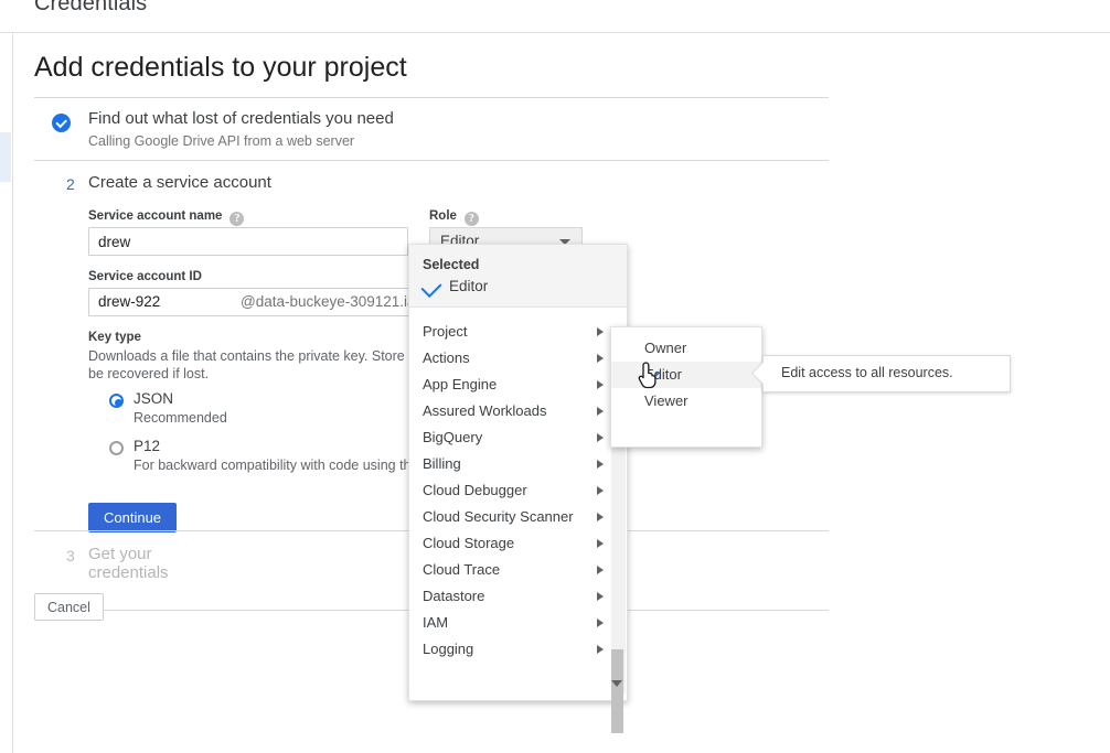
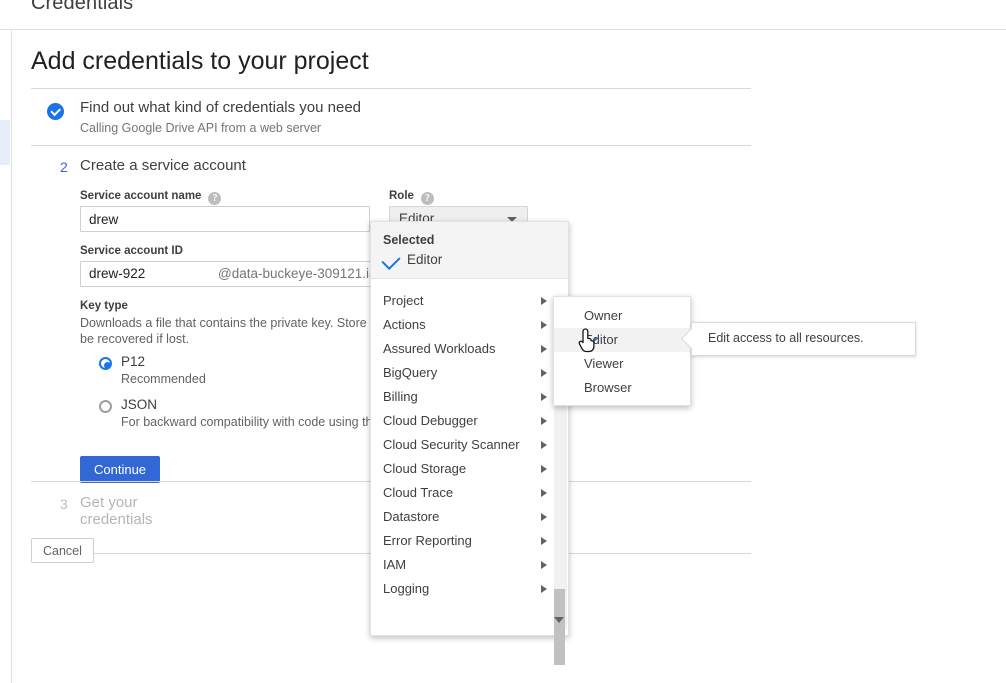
  Credentials
  Add credentials to your project
- Find out what lost of credentials you need
+ Find out what kind of credentials you need
  Calling Google Drive API from a web server
  2
  Create a service account
  Service account name ?
  drew
  Role ?
  Editor
  Service account ID
  drew-922
  @data-buckeye-309121.i
  Key type
  Downloads a file that contains the private key. Store
  be recovered if lost.
- JSON
+ P12
  Recommended
- P12
+ JSON
  For backward compatibility with code using t
  Continue
  3
  Get your credentials
  Cancel
  Selected
  Editor
  Project
  Actions
- App Engine
  Assured Workloads
  BigQuery
  Billing
  Cloud Debugger
  Cloud Security Scanner
  Cloud Storage
  Cloud Trace
  Datastore
+ Error Reporting
  IAM
  Logging
  Owner
  ditor
  Viewer
+ Browser
  Edit access to all resources.
